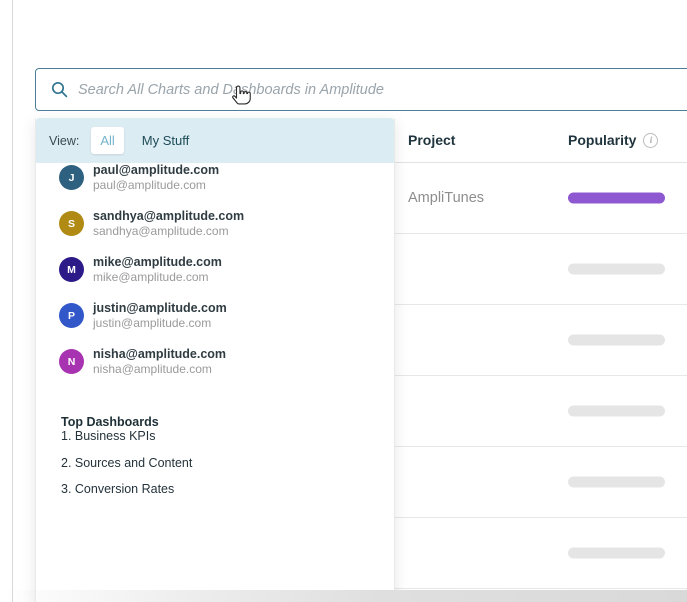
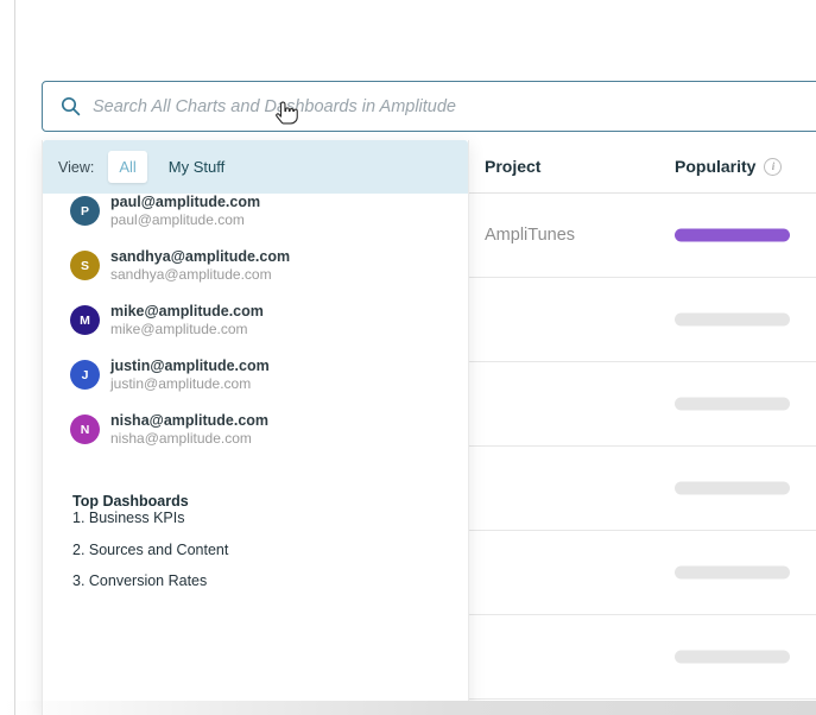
  Search All Charts and Dshboards in Amplitude
  Project
  Popularity
  i
  AmpliTunes
  View:
  All
  My Stuff
- J
+ P
  paul@amplitude.com
  paul@amplitude.com
  S
  sandhya@amplitude.com
  sandhya@amplitude.com
  M
  mike@amplitude.com
  mike@amplitude.com
- P
+ J
  justin@amplitude.com
  justin@amplitude.com
  N
  nisha@amplitude.com
  nisha@amplitude.com
  Top Dashboards
  1. Business KPIs
  2. Sources and Content
  3. Conversion Rates
